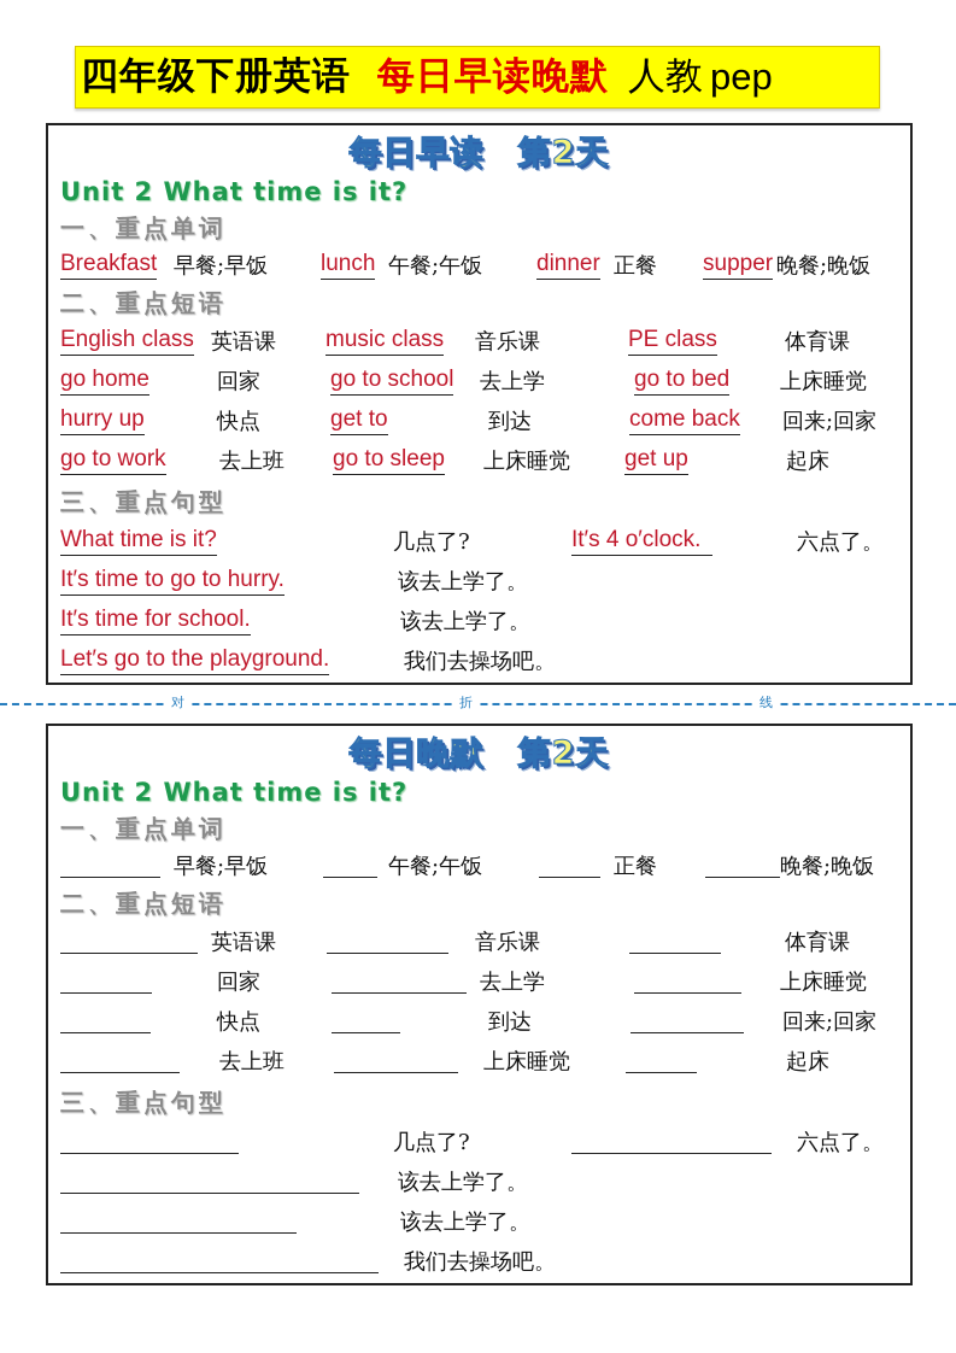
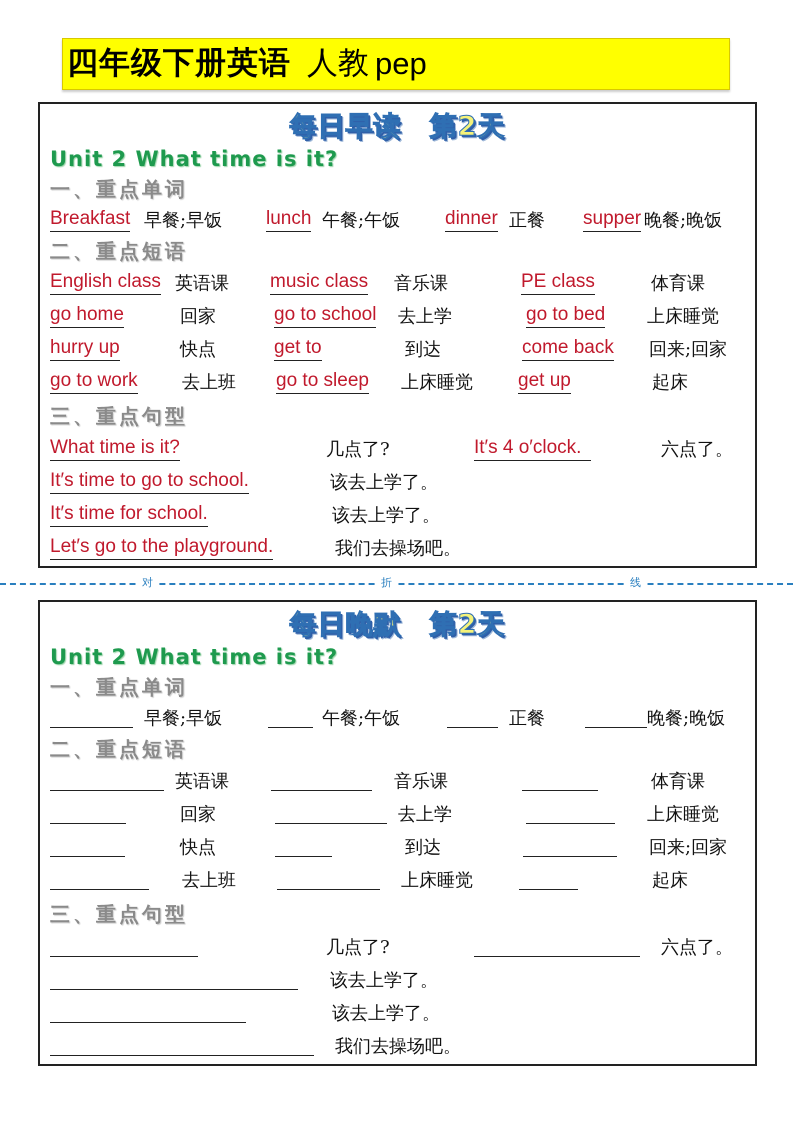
  四年级下册英语
- 每日早读晚默
  人教
  pep
  每日早读 第2天
  Unit 2 What time is it?
  一、重点单词
  Breakfast
  早餐;早饭
  lunch
  午餐;午饭
  dinner
  正餐
  supper
  晚餐;晚饭
  二、重点短语
  English class
  英语课
  music class
  音乐课
  PE class
  体育课
  go home
  回家
  go to school
  去上学
  go to bed
  上床睡觉
  hurry up
  快点
  get to
  到达
  come back
  回来;回家
  go to work
  去上班
  go to sleep
  上床睡觉
  get up
  起床
  三、重点句型
  What time is it?
  几点了?
  It′s 4 o′clock.
  六点了。
- It′s time to go to hurry.
+ It′s time to go to school.
  该去上学了。
  It′s time for school.
  该去上学了。
  Let′s go to the playground.
  我们去操场吧。
  对
  折
  线
  每日晚默 第2天
  Unit 2 What time is it?
  一、重点单词
  早餐;早饭
  午餐;午饭
  正餐
  晚餐;晚饭
  二、重点短语
  英语课
  音乐课
  体育课
  回家
  去上学
  上床睡觉
  快点
  到达
  回来;回家
  去上班
  上床睡觉
  起床
  三、重点句型
  几点了?
  六点了。
  该去上学了。
  该去上学了。
  我们去操场吧。
